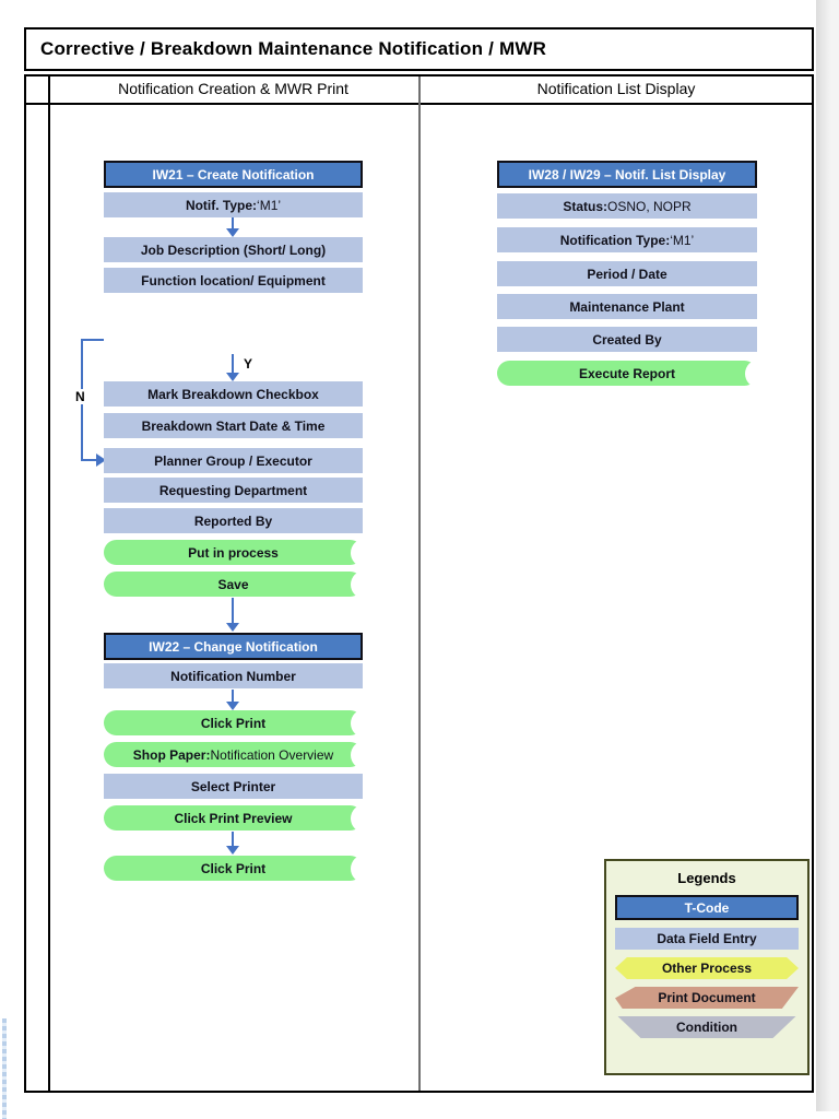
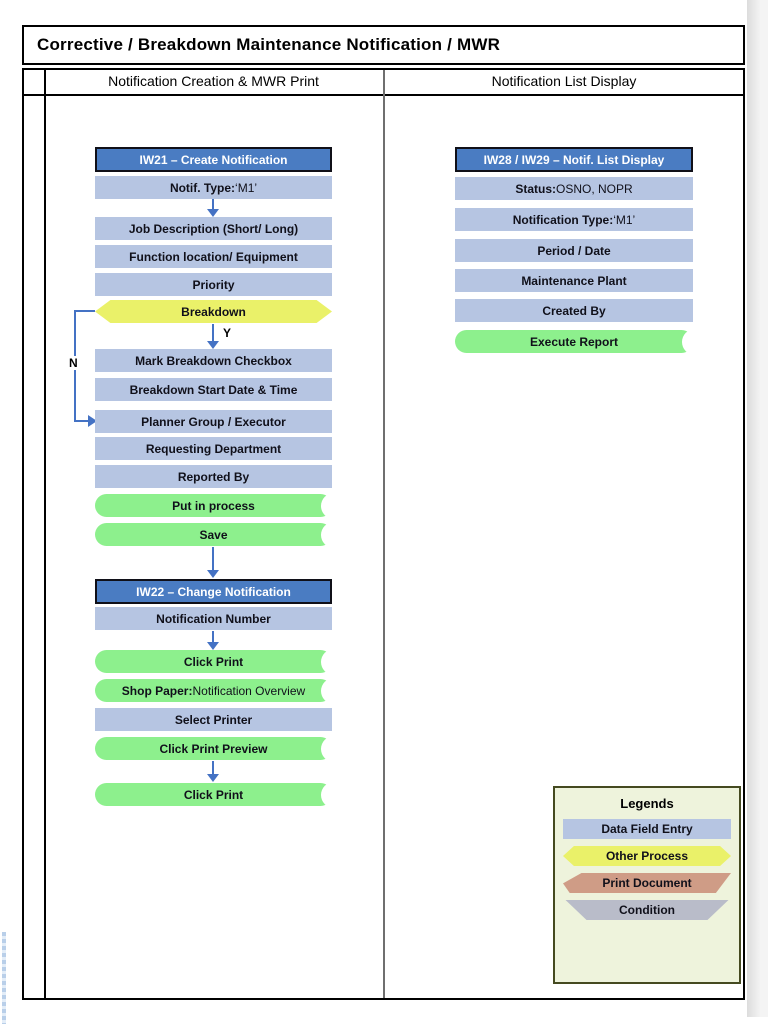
  Corrective / Breakdown Maintenance Notification / MWR
  Notification Creation & MWR Print
  Notification List Display
  IW21 – Create Notification
  Notif. Type:
  ‘M1’
  Job Description (Short/ Long)
  Function location/ Equipment
+ Priority
+ Breakdown
  Y
  N
  Mark Breakdown Checkbox
  Breakdown Start Date & Time
  Planner Group / Executor
  Requesting Department
  Reported By
  Put in process
  Save
  IW22 – Change Notification
  Notification Number
  Click Print
  Shop Paper:
  Notification Overview
  Select Printer
  Click Print Preview
  Click Print
  IW28 / IW29 – Notif. List Display
  Status:
  OSNO, NOPR
  Notification Type:
  ‘M1’
  Period / Date
  Maintenance Plant
  Created By
  Execute Report
  Legends
- T-Code
  Data Field Entry
  Other Process
  Print Document
  Condition
